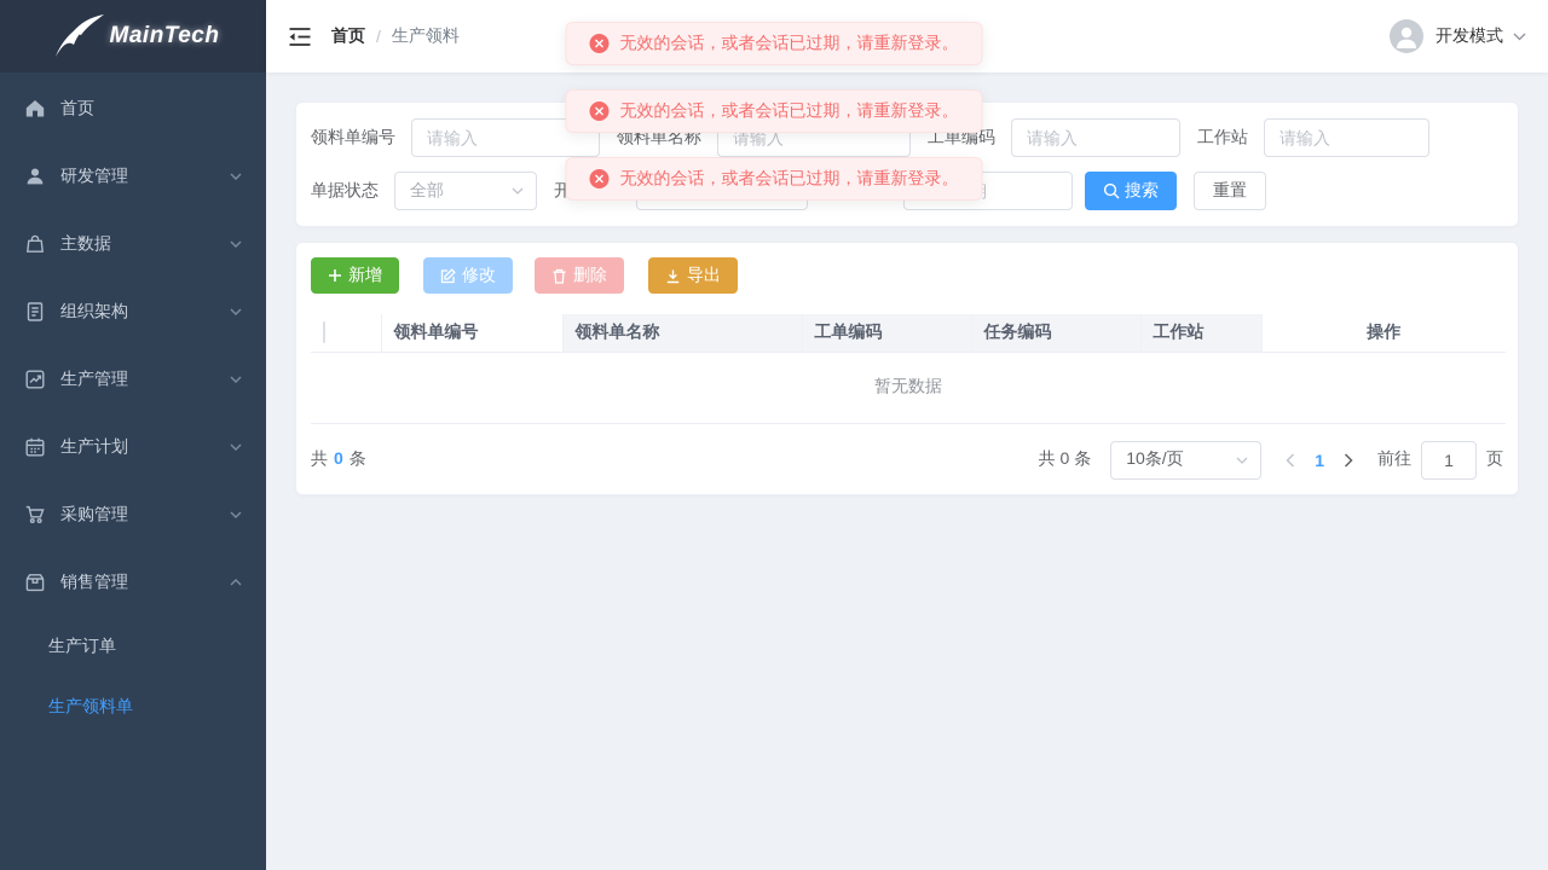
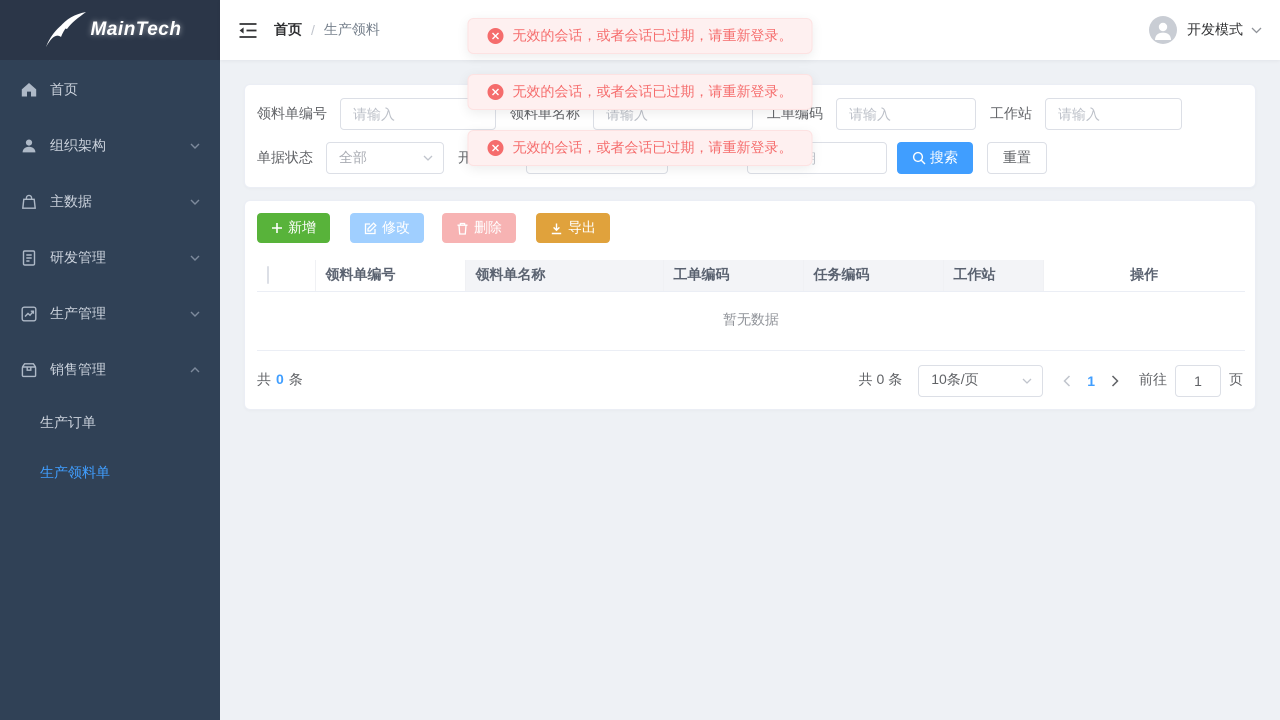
  MainTech
  首页
- 研发管理
+ 组织架构
  主数据
- 组织架构
+ 研发管理
  生产管理
- 生产计划
- 采购管理
  销售管理
  生产订单
  生产领料单
  首页
  /
  生产领料
  开发模式
  领料单编号
  请输入
  领料单名称
  请输入
  工单编码
  请输入
  工作站
  请输入
  单据状态
  全部
  搜索
  重置
  新增
  修改
  删除
  导出
  	领料单编号	领料单名称	工单编码	任务编码	工作站	操作
  暂无数据
  共 0 条
  共 0 条
  10条/页
  1
  前往
  1
  页
  无效的会话，或者会话已过期，请重新登录。
  无效的会话，或者会话已过期，请重新登录。
  无效的会话，或者会话已过期，请重新登录。
